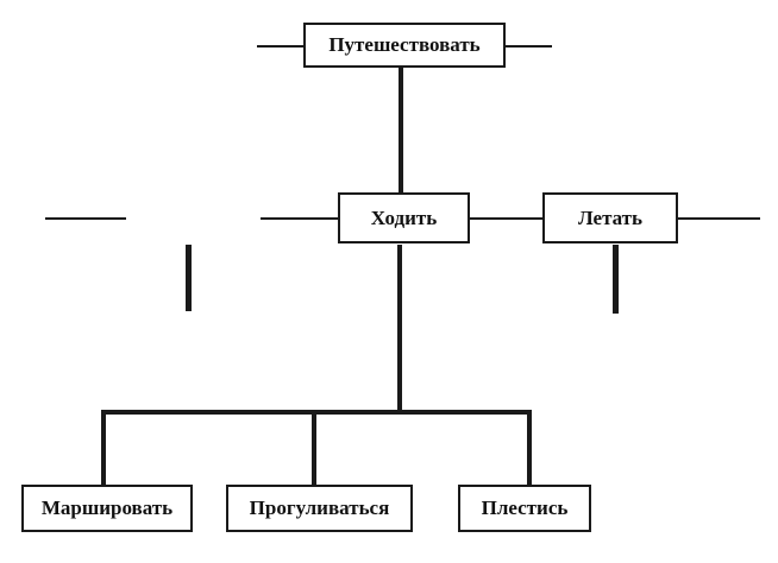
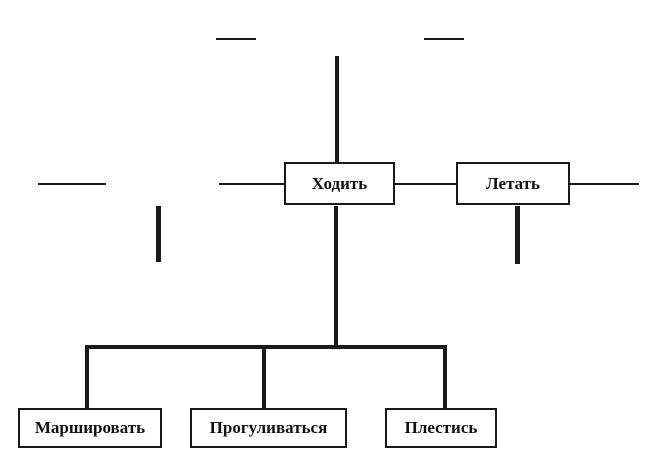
- Путешествовать
  Ходить
  Летать
  Маршировать
  Прогуливаться
  Плестись
